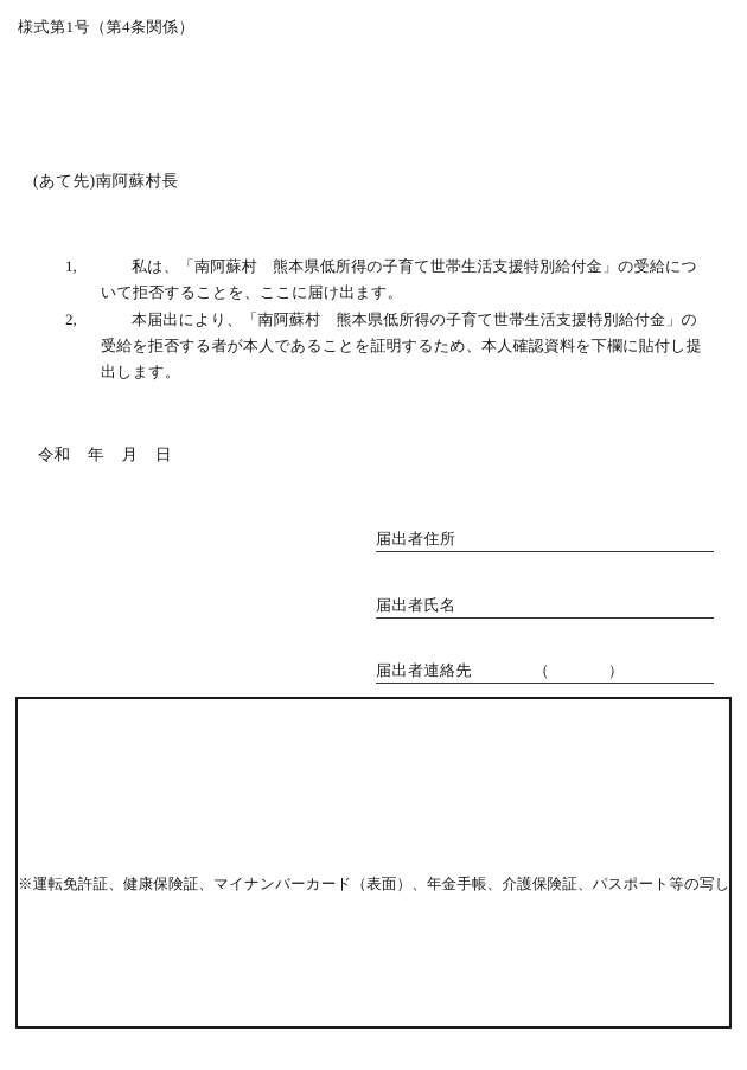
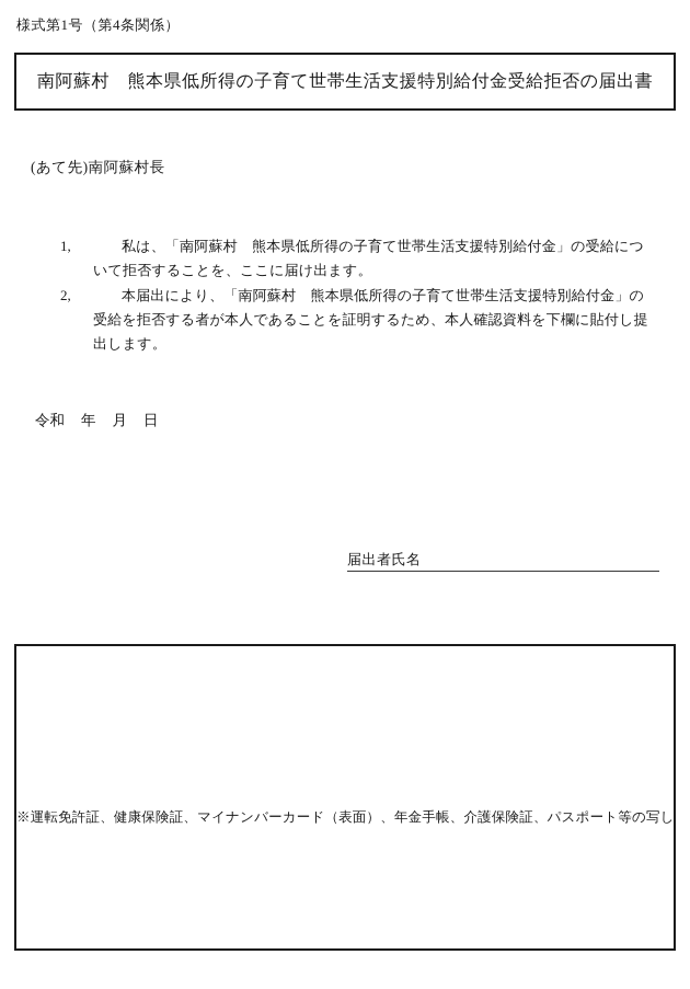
  様式第1号（第4条関係）
+ 南阿蘇村 熊本県低所得の子育て世帯生活支援特別給付金受給拒否の届出書
  (あて先)南阿蘇村長
  1,
  私は、「南阿蘇村 熊本県低所得の子育て世帯生活支援特別給付金」の受給について拒否することを、ここに届け出ます。
  2,
  本届出により、「南阿蘇村 熊本県低所得の子育て世帯生活支援特別給付金」の受給を拒否する者が本人であることを証明するため、本人確認資料を下欄に貼付し提出します。
  令和
  年
  月
  日
- 届出者住所
  届出者氏名
- 届出者連絡先
- （
- ）
  ※運転免許証、健康保険証、マイナンバーカード（表面）、年金手帳、介護保険証、パスポート等の写し
